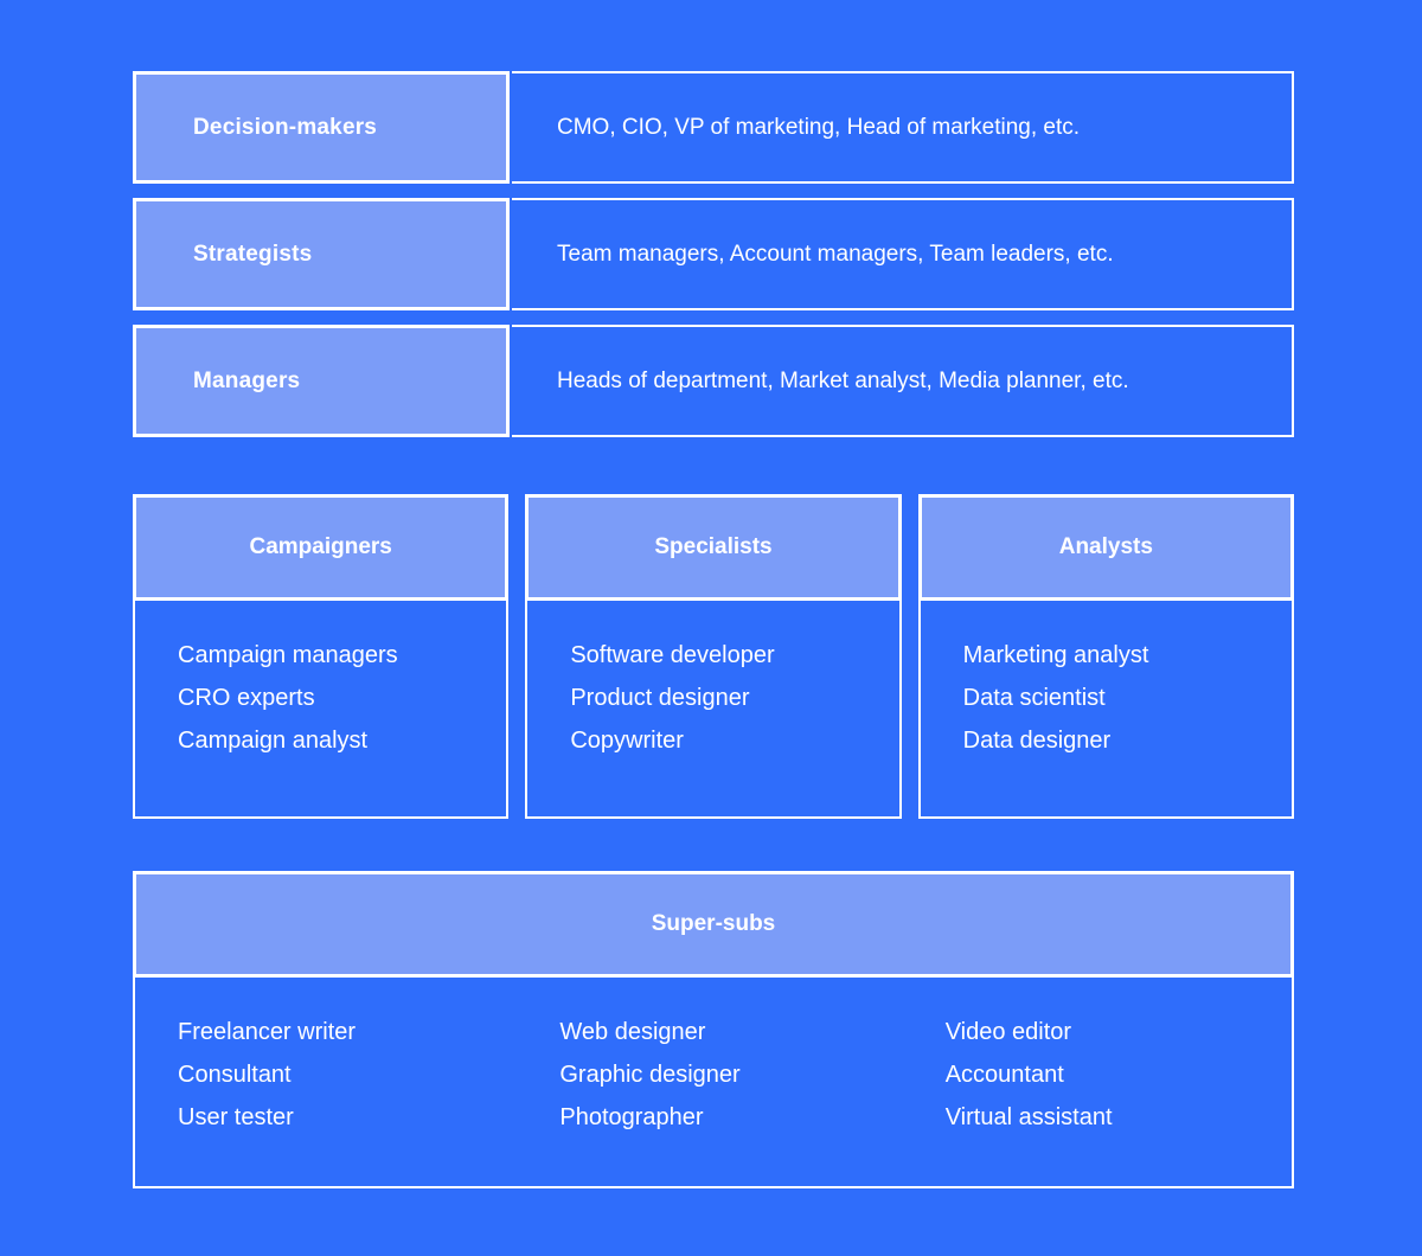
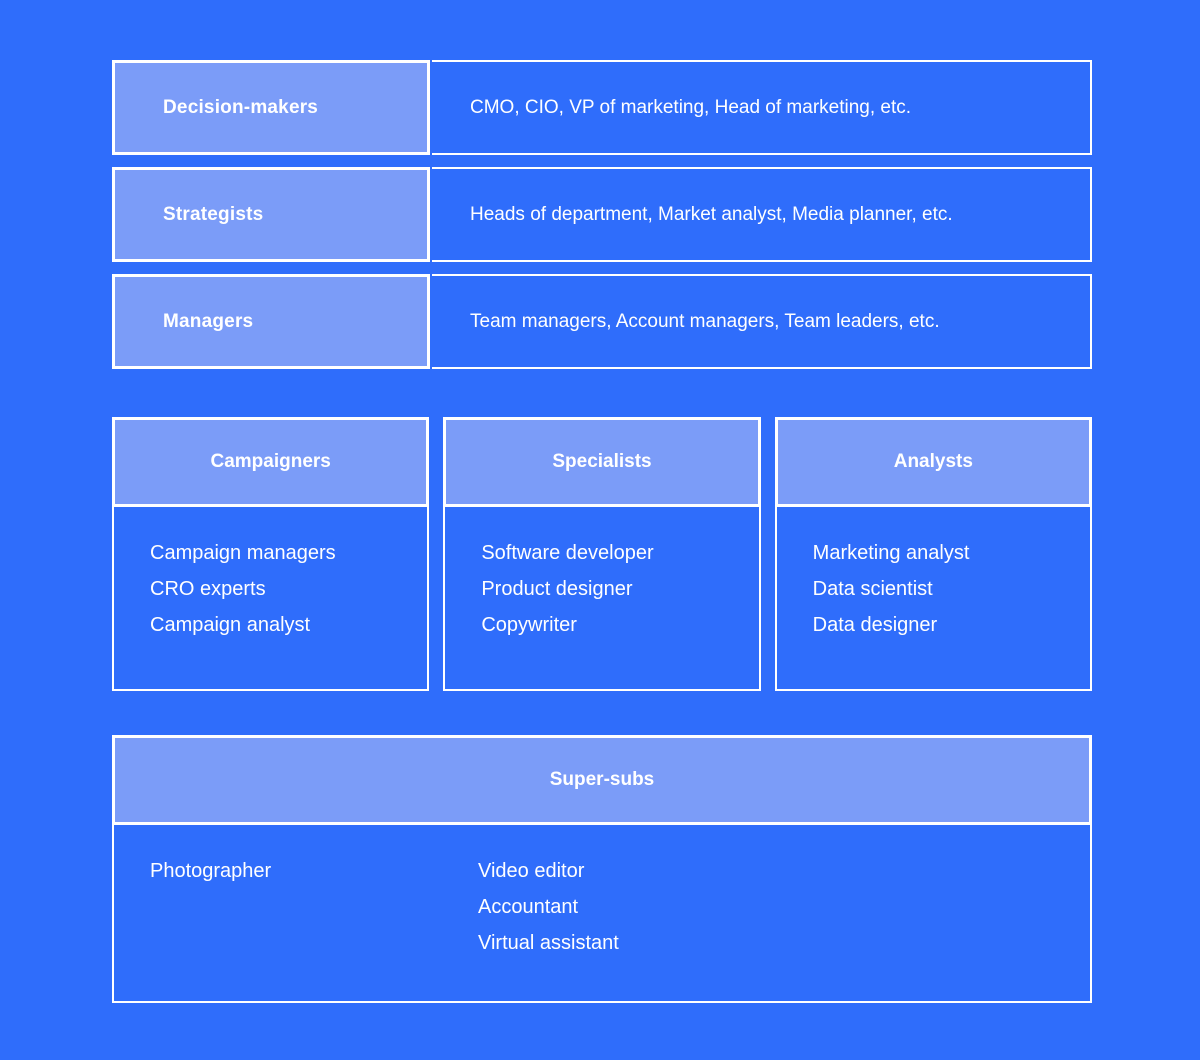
  Decision-makers
  CMO, CIO, VP of marketing, Head of marketing, etc.
  Strategists
- Team managers, Account managers, Team leaders, etc.
+ Heads of department, Market analyst, Media planner, etc.
  Managers
- Heads of department, Market analyst, Media planner, etc.
+ Team managers, Account managers, Team leaders, etc.
  Campaigners
  Campaign managers
  CRO experts
  Campaign analyst
  Specialists
  Software developer
  Product designer
  Copywriter
  Analysts
  Marketing analyst
  Data scientist
  Data designer
  Super-subs
- Freelancer writer
- Consultant
- User tester
- Web designer
- Graphic designer
  Photographer
  Video editor
  Accountant
  Virtual assistant
